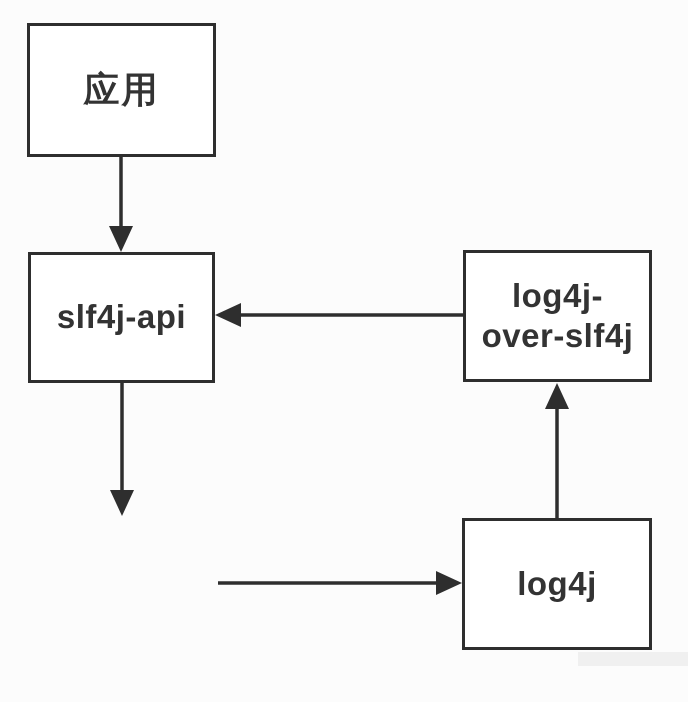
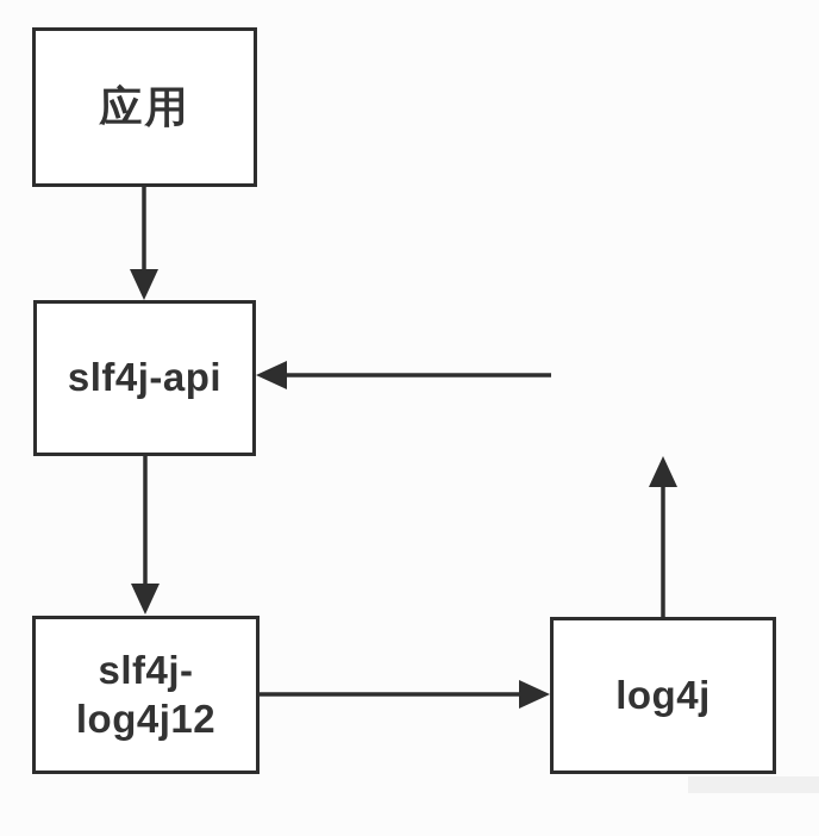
  应用
  slf4j-api
+ slf4j-
+ log4j12
  log4j
- log4j-
- over-slf4j
